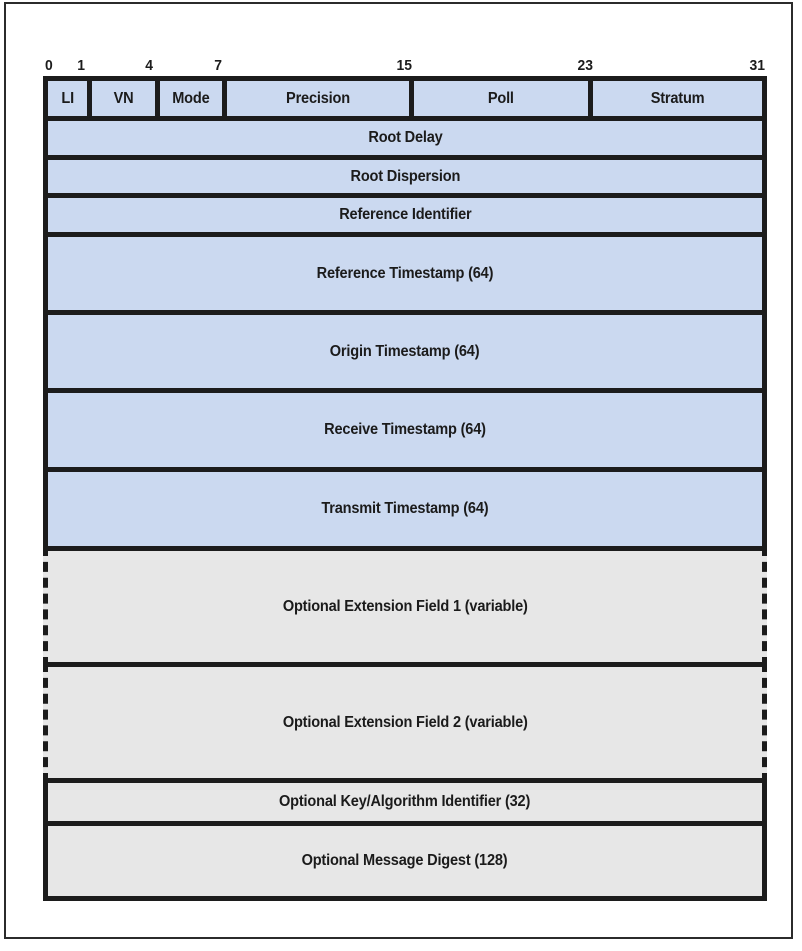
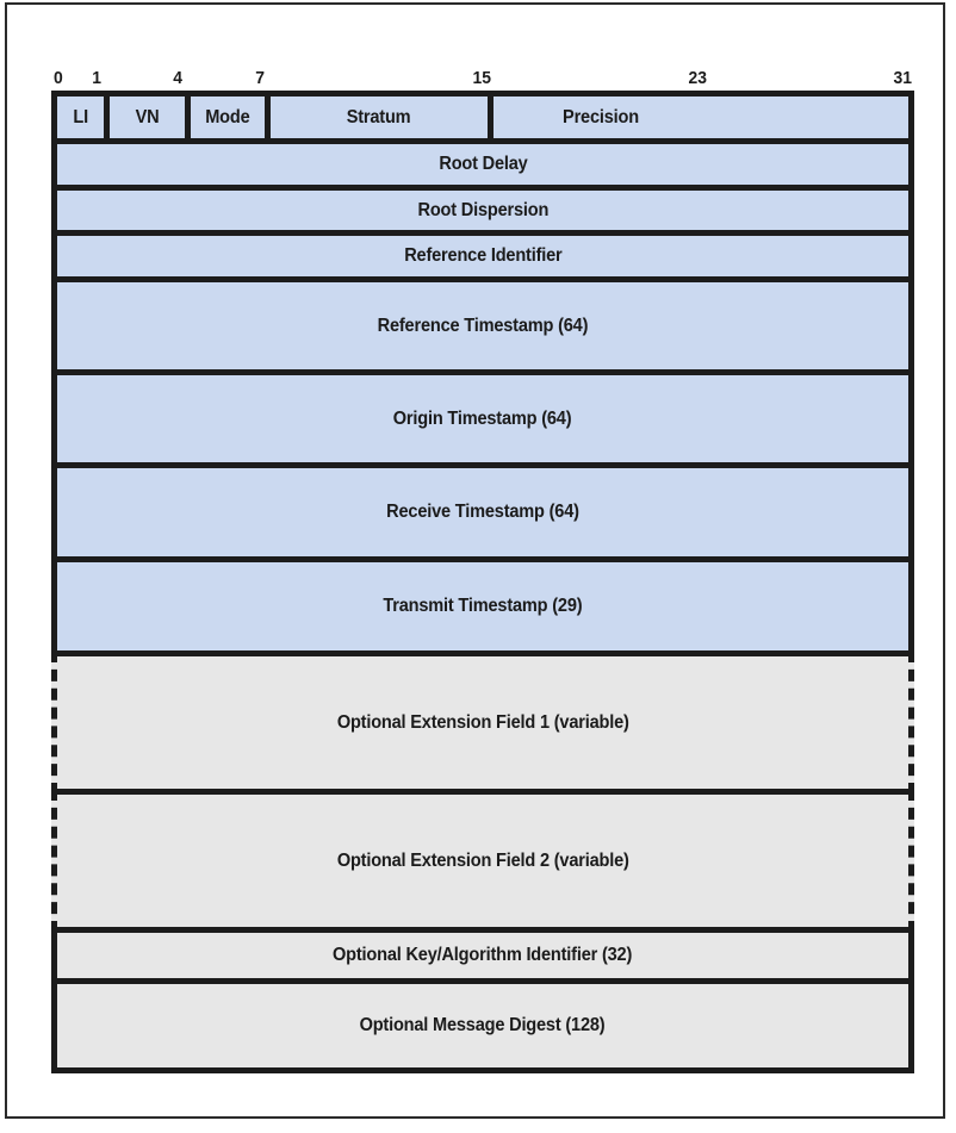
  0
  1
  4
  7
  15
  23
  31
  LI
  VN
  Mode
- Precision
+ Stratum
- Poll
- Stratum
+ Precision
  Root Delay
  Root Dispersion
  Reference Identifier
  Reference Timestamp (64)
  Origin Timestamp (64)
  Receive Timestamp (64)
- Transmit Timestamp (64)
+ Transmit Timestamp (29)
  Optional Extension Field 1 (variable)
  Optional Extension Field 2 (variable)
  Optional Key/Algorithm Identifier (32)
  Optional Message Digest (128)
